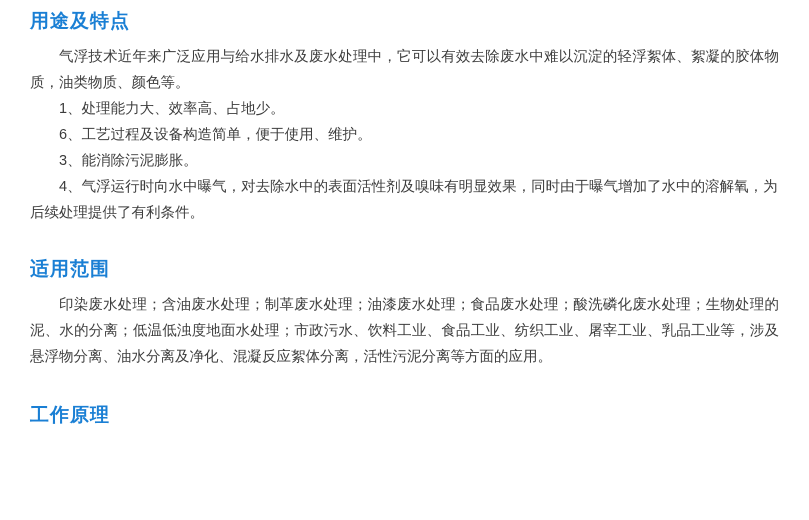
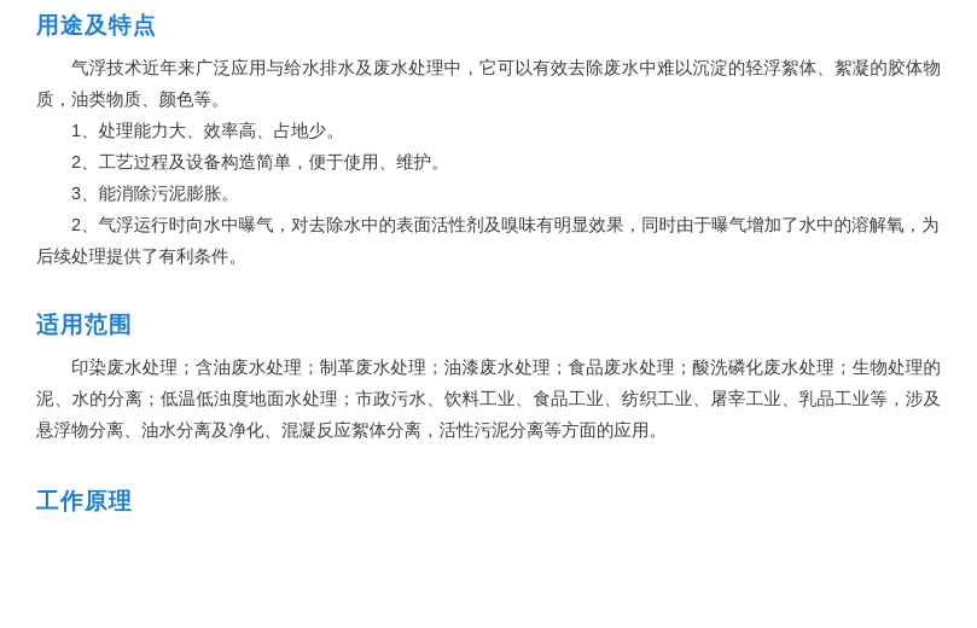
  用途及特点
  气浮技术近年来广泛应用与给水排水及废水处理中，它可以有效去除废水中难以沉淀的轻浮絮体、絮凝的胶体物质，油类物质、颜色等。
  1、处理能力大、效率高、占地少。
- 6、工艺过程及设备构造简单，便于使用、维护。
+ 2、工艺过程及设备构造简单，便于使用、维护。
  3、能消除污泥膨胀。
- 4、气浮运行时向水中曝气，对去除水中的表面活性剂及嗅味有明显效果，同时由于曝气增加了水中的溶解氧，为后续处理提供了有利条件。
+ 2、气浮运行时向水中曝气，对去除水中的表面活性剂及嗅味有明显效果，同时由于曝气增加了水中的溶解氧，为后续处理提供了有利条件。
  适用范围
  印染废水处理；含油废水处理；制革废水处理；油漆废水处理；食品废水处理；酸洗磷化废水处理；生物处理的泥、水的分离；低温低浊度地面水处理；市政污水、饮料工业、食品工业、纺织工业、屠宰工业、乳品工业等，涉及悬浮物分离、油水分离及净化、混凝反应絮体分离，活性污泥分离等方面的应用。
  工作原理
